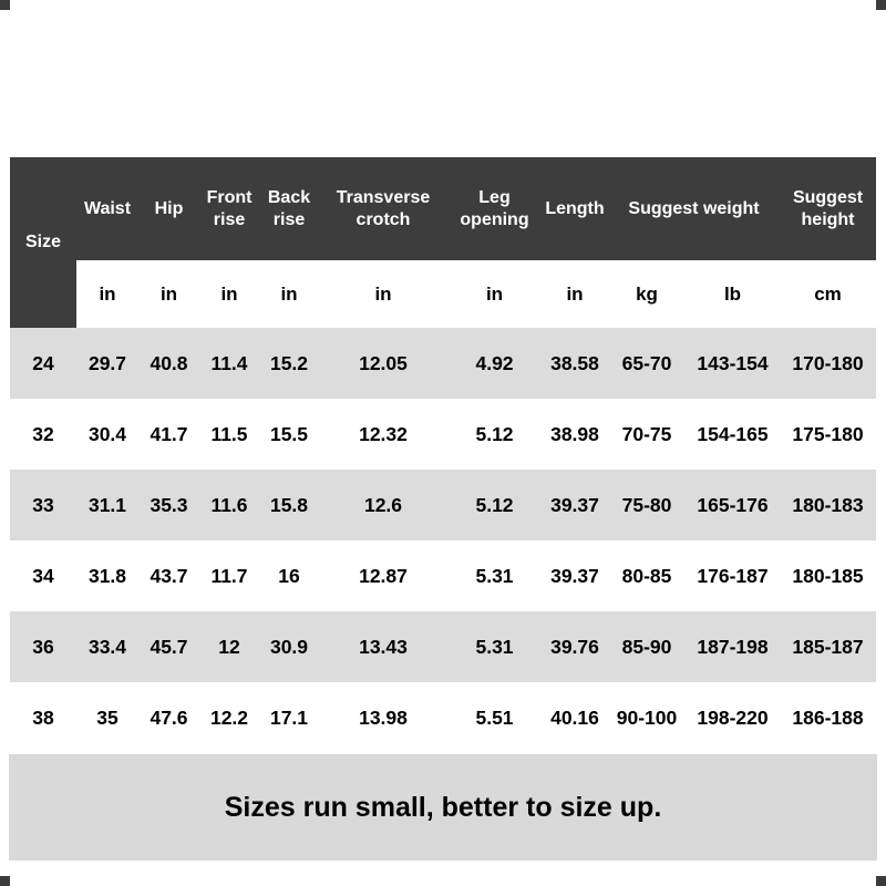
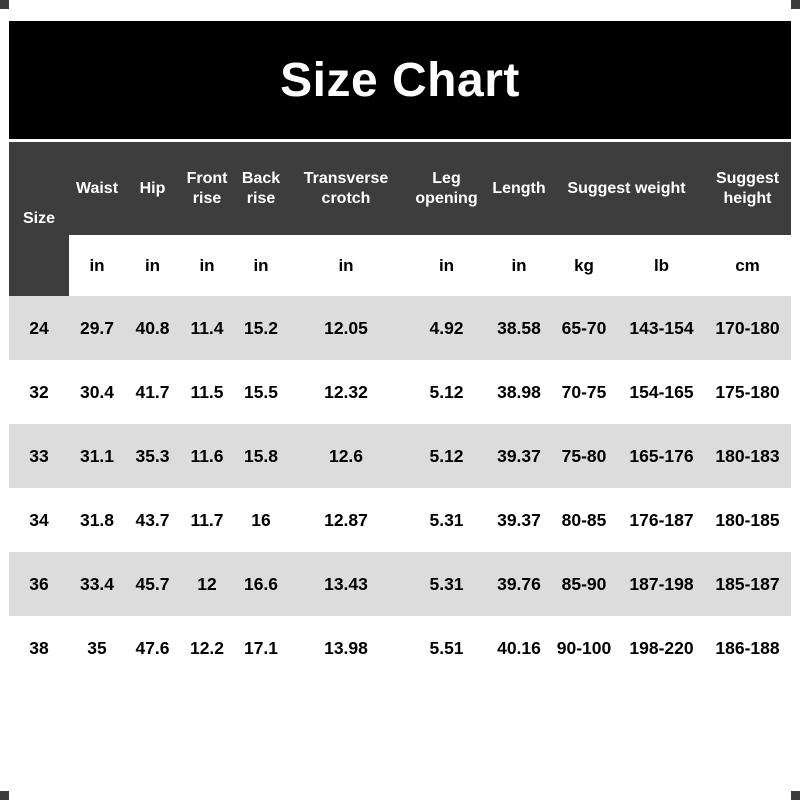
+ Size Chart
  Size	Waist	Hip	Front rise	Back rise	Transverse crotch	Leg opening	Length	Suggest weight	Suggest height
  in	in	in	in	in	in	in	kg	lb	cm
  24	29.7	40.8	11.4	15.2	12.05	4.92	38.58	65-70	143-154	170-180
  32	30.4	41.7	11.5	15.5	12.32	5.12	38.98	70-75	154-165	175-180
  33	31.1	35.3	11.6	15.8	12.6	5.12	39.37	75-80	165-176	180-183
  34	31.8	43.7	11.7	16	12.87	5.31	39.37	80-85	176-187	180-185
- 36	33.4	45.7	12	30.9	13.43	5.31	39.76	85-90	187-198	185-187
+ 36	33.4	45.7	12	16.6	13.43	5.31	39.76	85-90	187-198	185-187
  38	35	47.6	12.2	17.1	13.98	5.51	40.16	90-100	198-220	186-188
- Sizes run small, better to size up.
